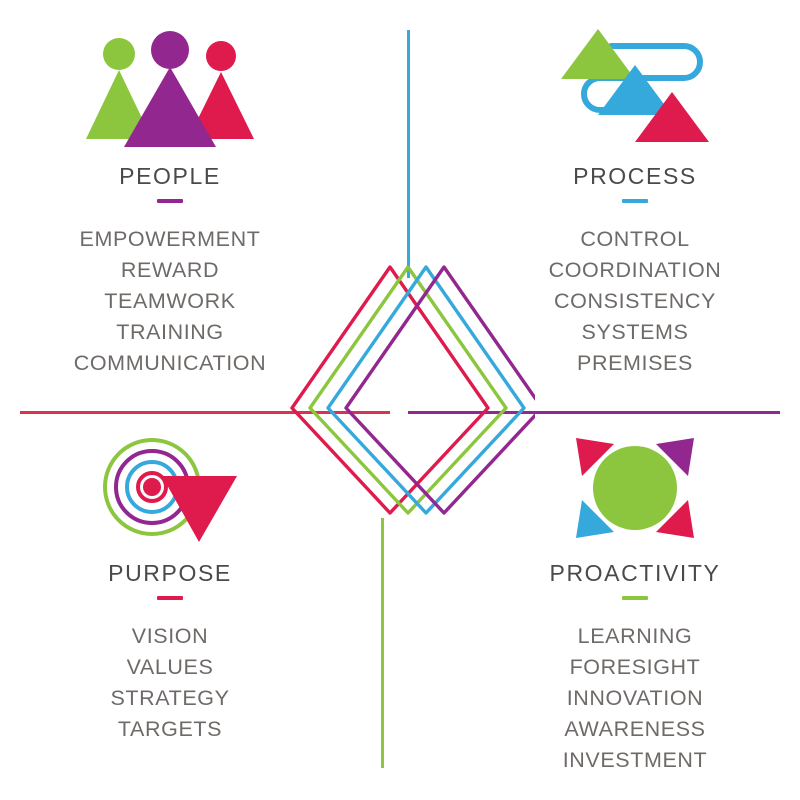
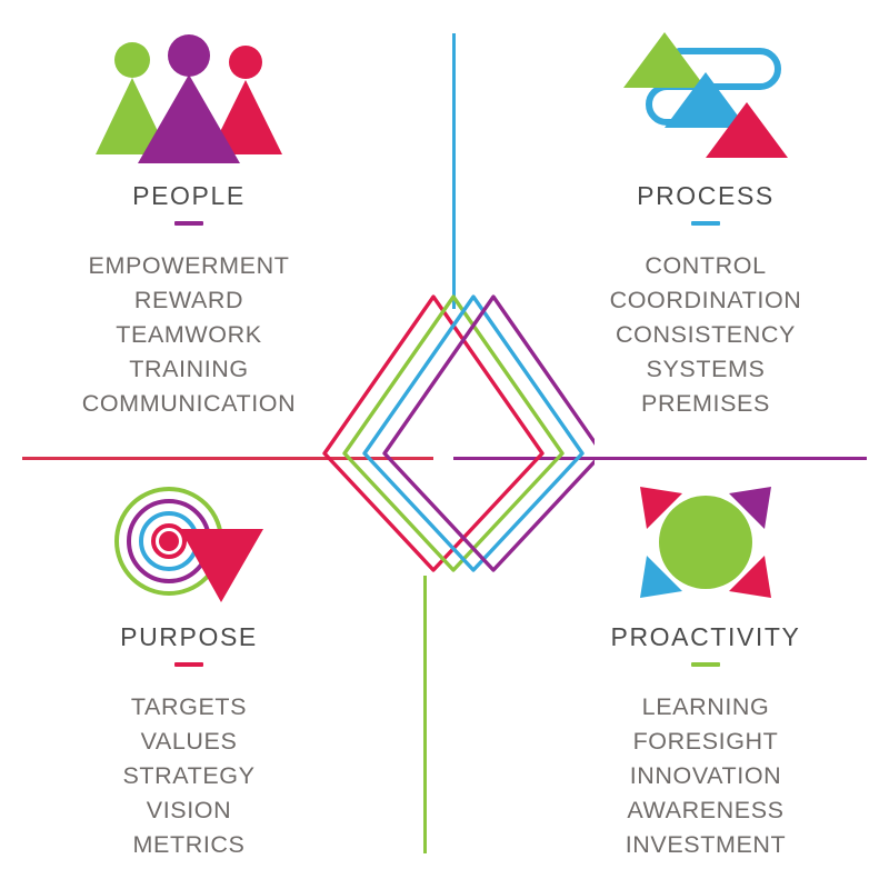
  PEOPLE
  EMPOWERMENT
  REWARD
  TEAMWORK
  TRAINING
  COMMUNICATION
  PROCESS
  CONTROL
  COORDINATION
  CONSISTENCY
  SYSTEMS
  PREMISES
  PURPOSE
- VISION
+ TARGETS
  VALUES
  STRATEGY
- TARGETS
+ VISION
+ METRICS
  PROACTIVITY
  LEARNING
  FORESIGHT
  INNOVATION
  AWARENESS
  INVESTMENT
